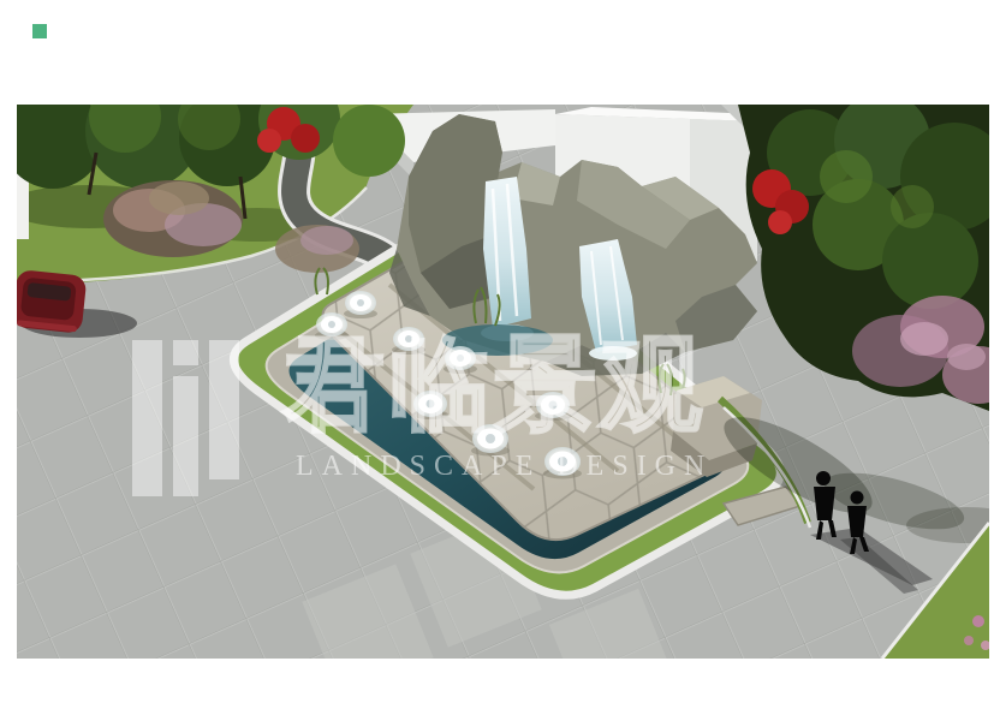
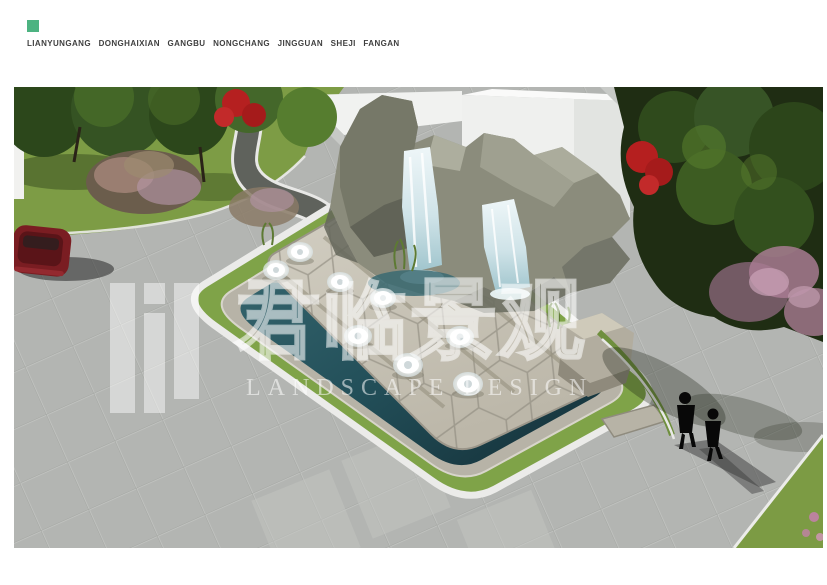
+ LIANYUNGANG DONGHAIXIAN GANGBU NONGCHANG JINGGUAN SHEJI FANGAN
  君临景观
  LANDSCAPE DESIGN
